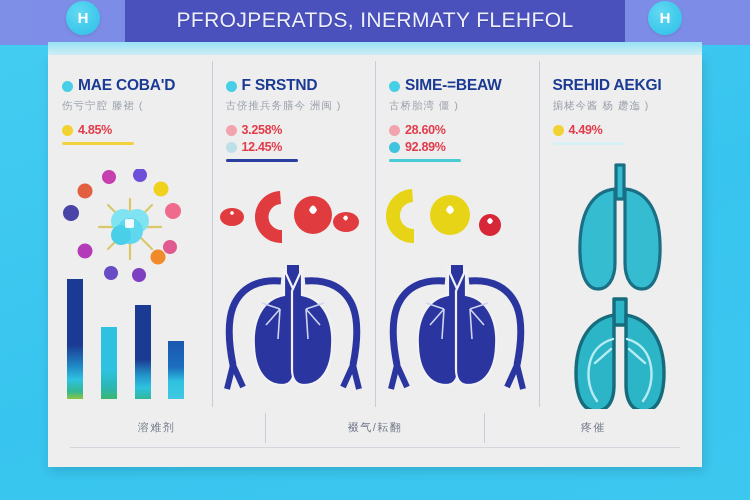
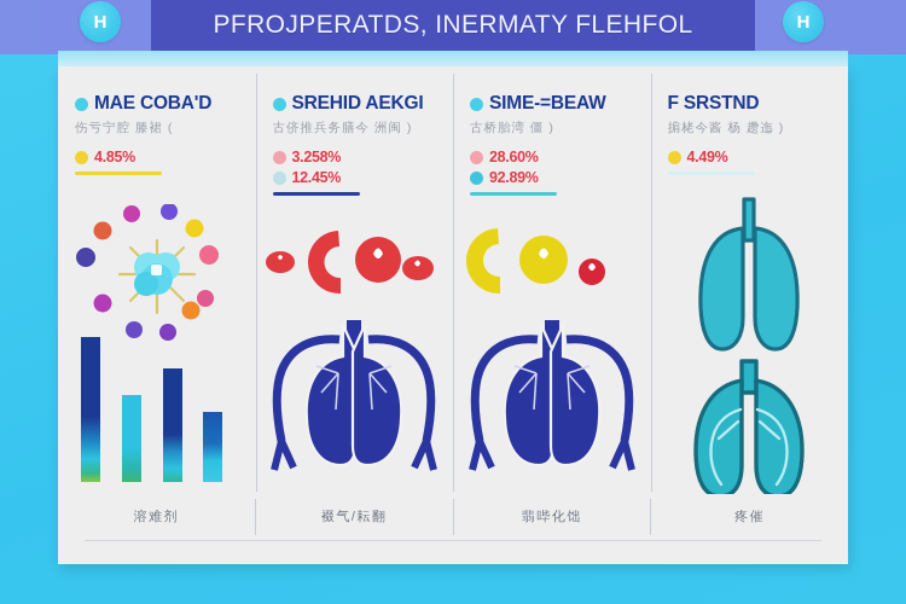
  PFROJPERATDS, INERMATY FLEHFOL
  H
  H
  MAE COBA'D
  伤亏宁腔 滕裙 (
  4.85%
- F SRSTND
+ SREHID AEKGI
  古侪推兵务膳今 洲闽 )
  3.258%
  12.45%
  SIME-=BEAW
  古桥胎湾 僵 )
  28.60%
  92.89%
- SREHID AEKGI
+ F SRSTND
  掮栳今酱 杨 趱迤 )
  4.49%
  溶难剂
  裰气/耘翻
+ 翡哔化饳
  疼催
